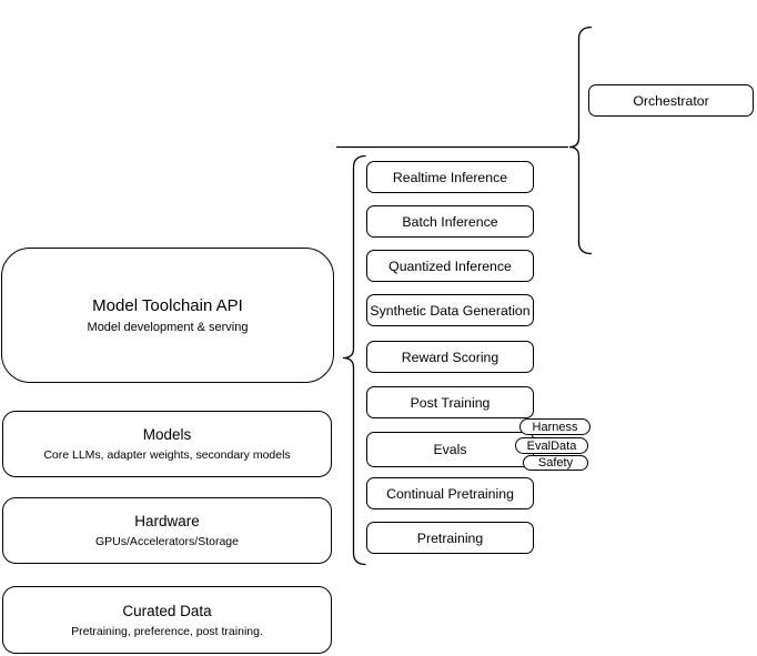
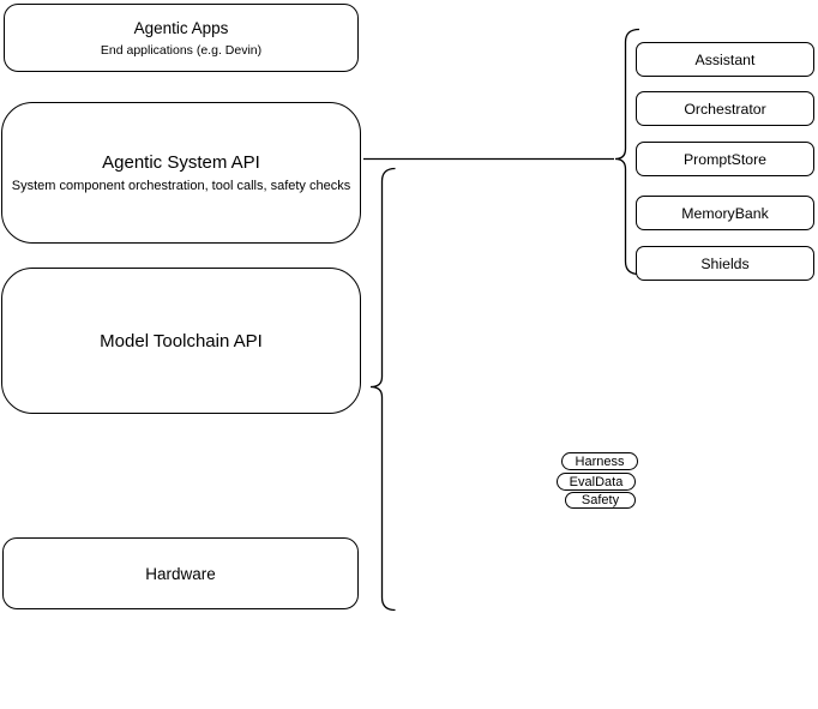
+ Agentic Apps
+ End applications (e.g. Devin)
+ Agentic System API
+ System component orchestration, tool calls, safety checks
  Model Toolchain API
- Model development & serving
- Models
- Core LLMs, adapter weights, secondary models
  Hardware
- GPUs/Accelerators/Storage
- Curated Data
- Pretraining, preference, post training.
- Realtime Inference
- Batch Inference
- Quantized Inference
- Synthetic Data Generation
- Reward Scoring
- Post Training
- Evals
- Continual Pretraining
- Pretraining
  Harness
  EvalData
  Safety
+ Assistant
  Orchestrator
+ PromptStore
+ MemoryBank
+ Shields
